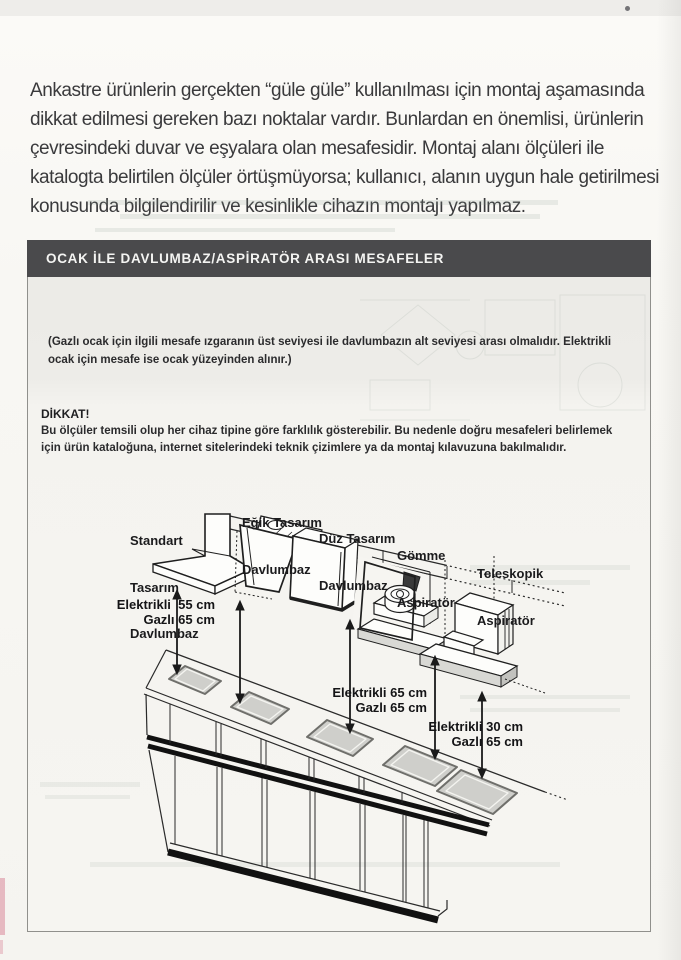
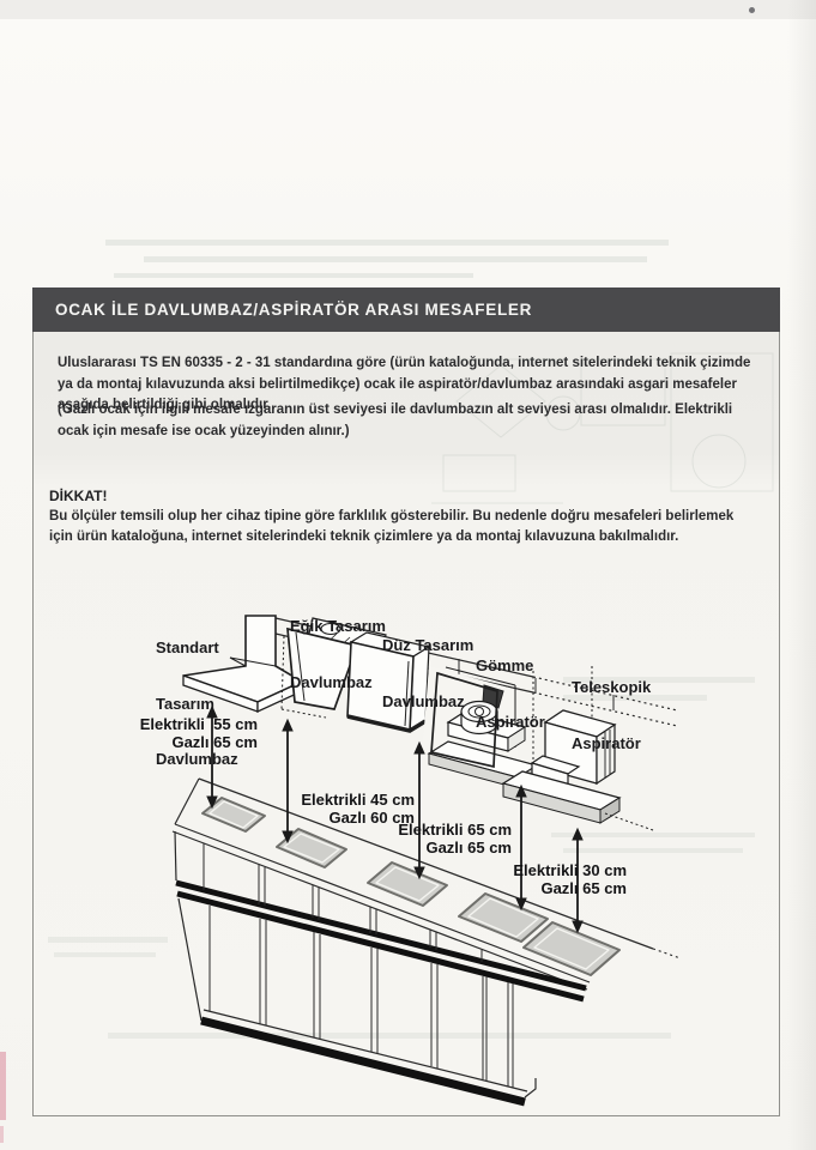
- Ankastre ürünlerin gerçekten “güle güle” kullanılması için montaj aşamasında dikkat edilmesi gereken bazı noktalar vardır. Bunlardan en önemlisi, ürünlerin çevresindeki duvar ve eşyalara olan mesafesidir. Montaj alanı ölçüleri ile katalogta belirtilen ölçüler örtüşmüyorsa; kullanıcı, alanın uygun hale getirilmesi konusunda bilgilendirilir ve kesinlikle cihazın montajı yapılmaz.
  OCAK İLE DAVLUMBAZ/ASPİRATÖR ARASI MESAFELER
+ Uluslararası TS EN 60335 - 2 - 31 standardına göre (ürün kataloğunda, internet sitelerindeki teknik çizimde ya da montaj kılavuzunda aksi belirtilmedikçe) ocak ile aspiratör/davlumbaz arasındaki asgari mesafeler aşağıda belirtildiği gibi olmalıdır.
  (Gazlı ocak için ilgili mesafe ızgaranın üst seviyesi ile davlumbazın alt seviyesi arası olmalıdır. Elektrikli ocak için mesafe ise ocak yüzeyinden alınır.)
  DİKKAT!
  Bu ölçüler temsili olup her cihaz tipine göre farklılık gösterebilir. Bu nedenle doğru mesafeleri belirlemek için ürün kataloğuna, internet sitelerindeki teknik çizimlere ya da montaj kılavuzuna bakılmalıdır.
  Standart
  Tasarım
  Davlumbaz
  Eğik Tasarım
  Davlumbaz
  Düz Tasarım
  Davlumbaz
  Gömme
  Aspiratör
  Teleskopik
  Aspiratör
  Elektrikli 55 cm
  Gazlı 65 cm
+ Elektrikli 45 cm
+ Gazlı 60 cm
  Elektrikli 65 cm
  Gazlı 65 cm
  Elektrikli 30 cm
  Gazlı 65 cm
